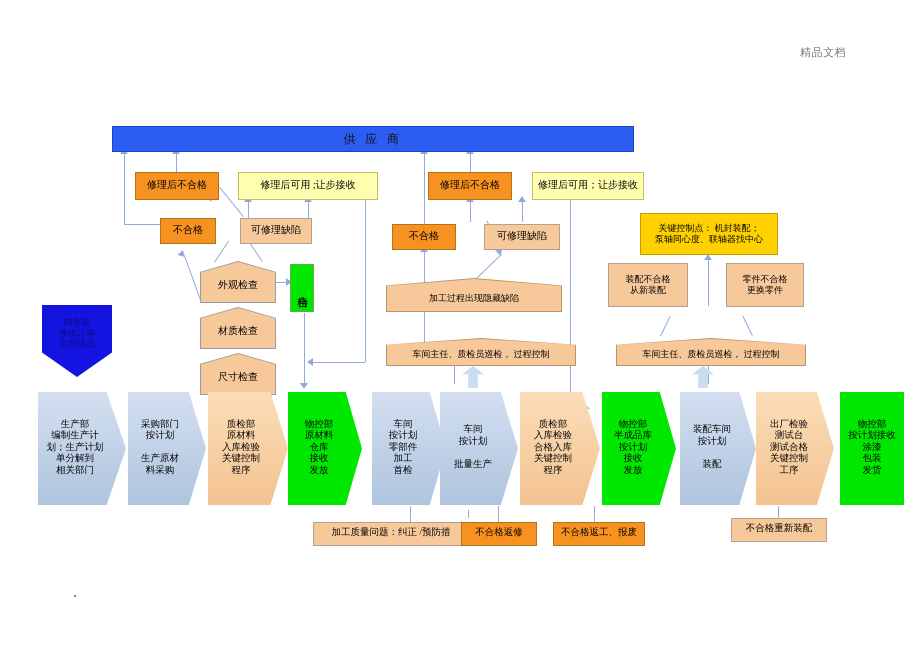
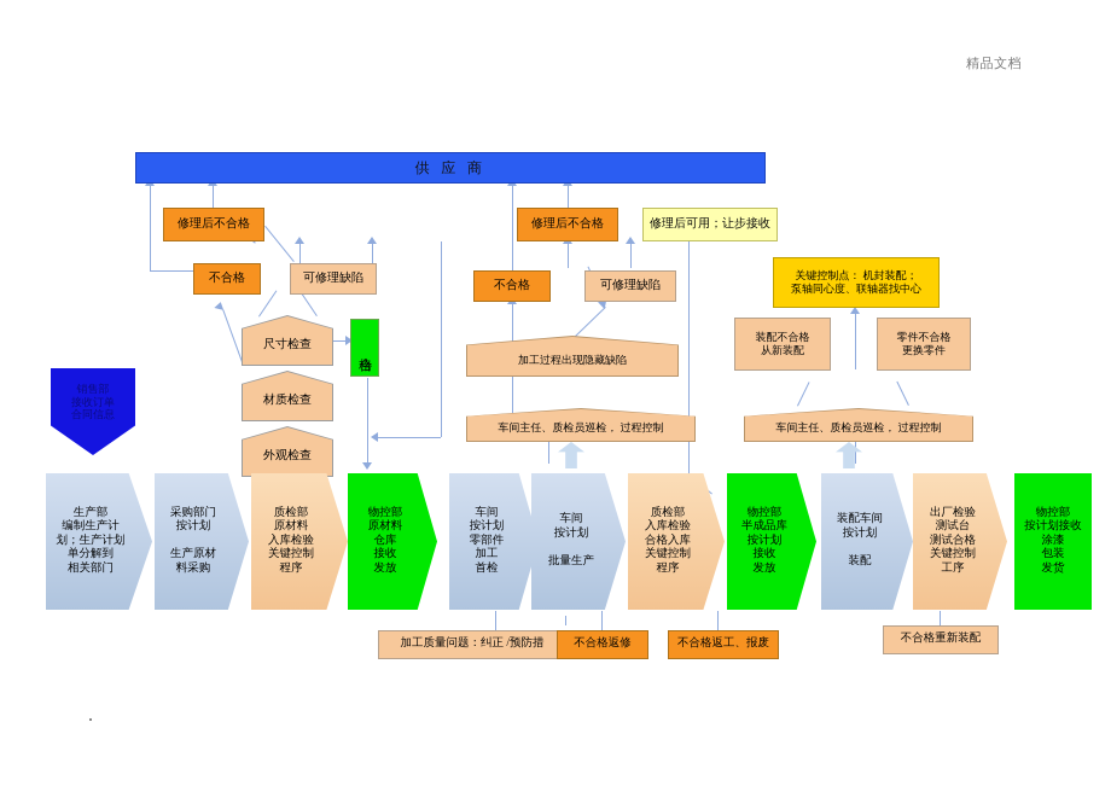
  精品文档
  供 应 商
  修理后不合格
- 修理后可用 ;让步接收
  不合格
  可修理缺陷
- 外观检查
+ 尺寸检查
  材质检查
- 尺寸检查
+ 外观检查
  修理后不合格
  修理后可用；让步接收
  不合格
  可修理缺陷
  关键控制点： 机封装配；
  泵轴同心度、联轴器找中心
  装配不合格
  从新装配
  零件不合格
  更换零件
  加工过程出现隐藏缺陷
  车间主任、质检员巡检， 过程控制
  车间主任、质检员巡检， 过程控制
  销售部
  接收订单
  合同信息
  生产部
  编制生产计
  划；生产计划
  单分解到
  相关部门
  采购部门
  按计划
  生产原材
  料采购
  质检部
  原材料
  入库检验
  关键控制
  程序
  物控部
  原材料
  仓库
  接收
  发放
  车间
  按计划
  零部件
  加工
  首检
  车间
  按计划
  批量生产
  质检部
  入库检验
  合格入库
  关键控制
  程序
  物控部
  半成品库
  按计划
  接收
  发放
  装配车间
  按计划
  装配
  出厂检验
  测试台
  测试合格
  关键控制
  工序
  物控部
  按计划接收
  涂漆
  包装
  发货
  加工质量问题：纠正 /预防措
  不合格返修
  不合格返工、报废
  不合格重新装配
